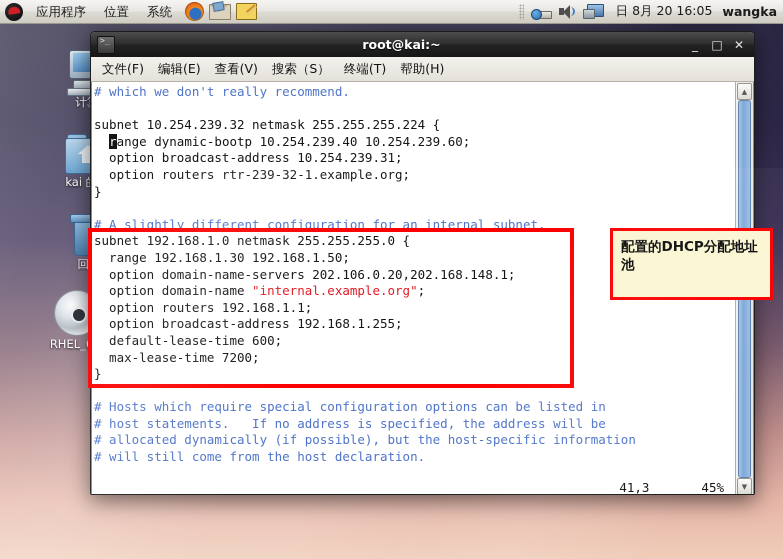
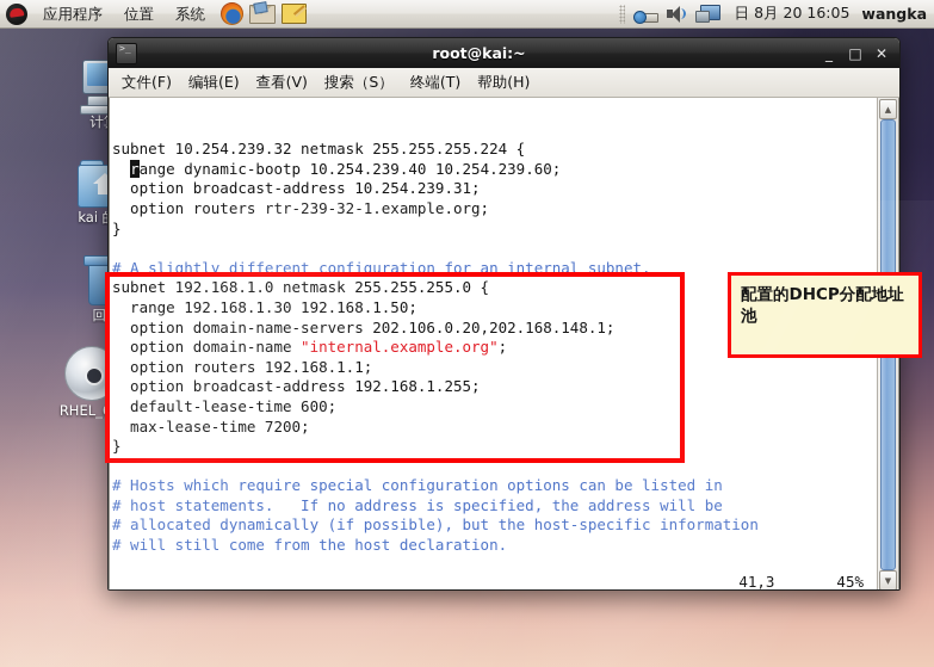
  root@kai:~
  _
  □
  ✕
  文件(F)
  编辑(E)
  查看(V)
  搜索（S）
  终端(T)
  帮助(H)
- # which we don't really recommend.
  subnet 10.254.239.32 netmask 255.255.255.224 {
  range dynamic-bootp 10.254.239.40 10.254.239.60;
  option broadcast-address 10.254.239.31;
  ▲
  应用程序
  位置
  系统
  日 8月 20 16:05
  wangka
